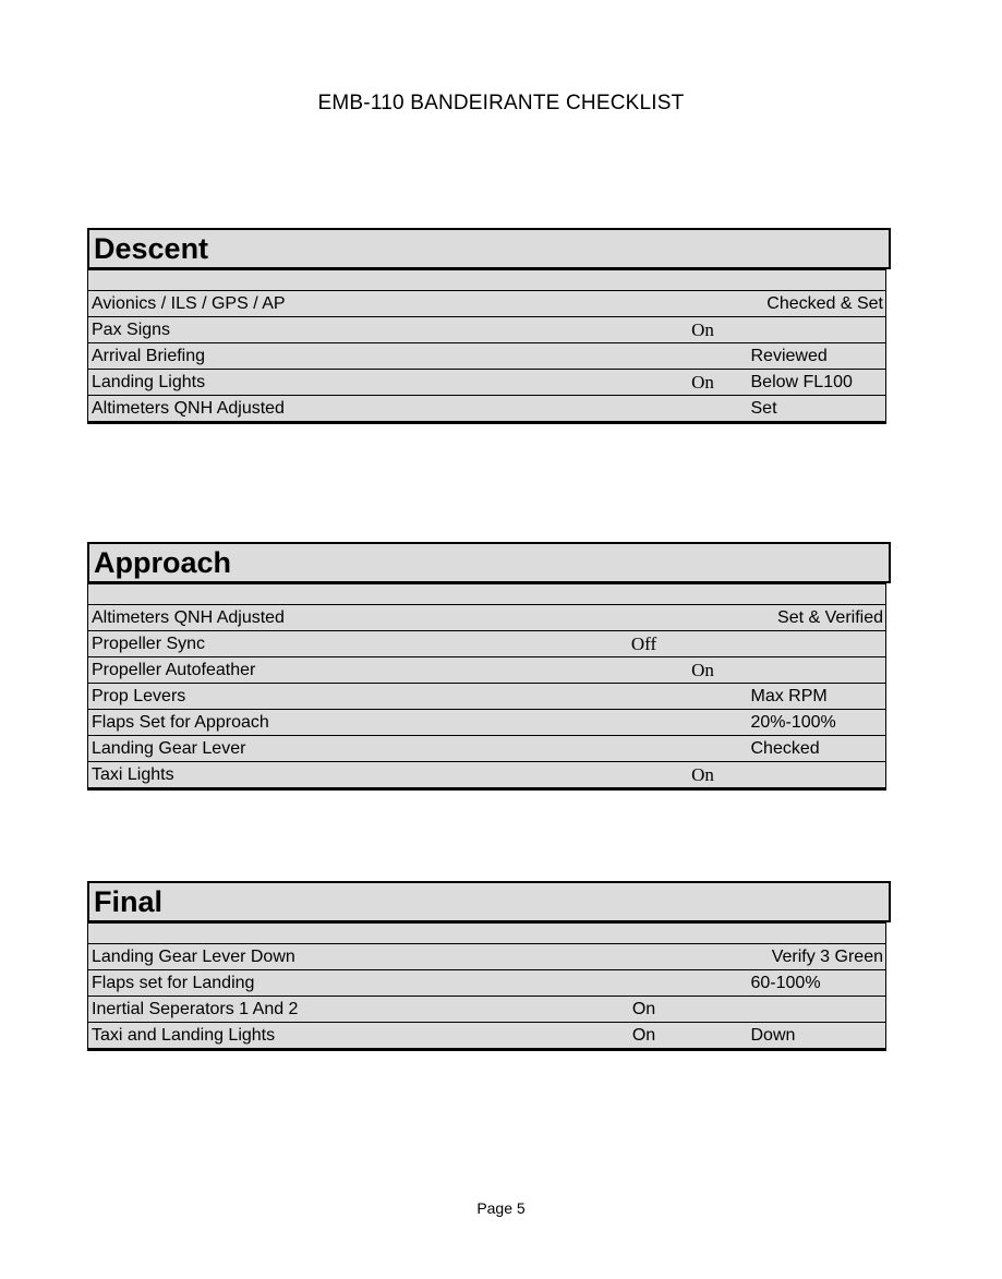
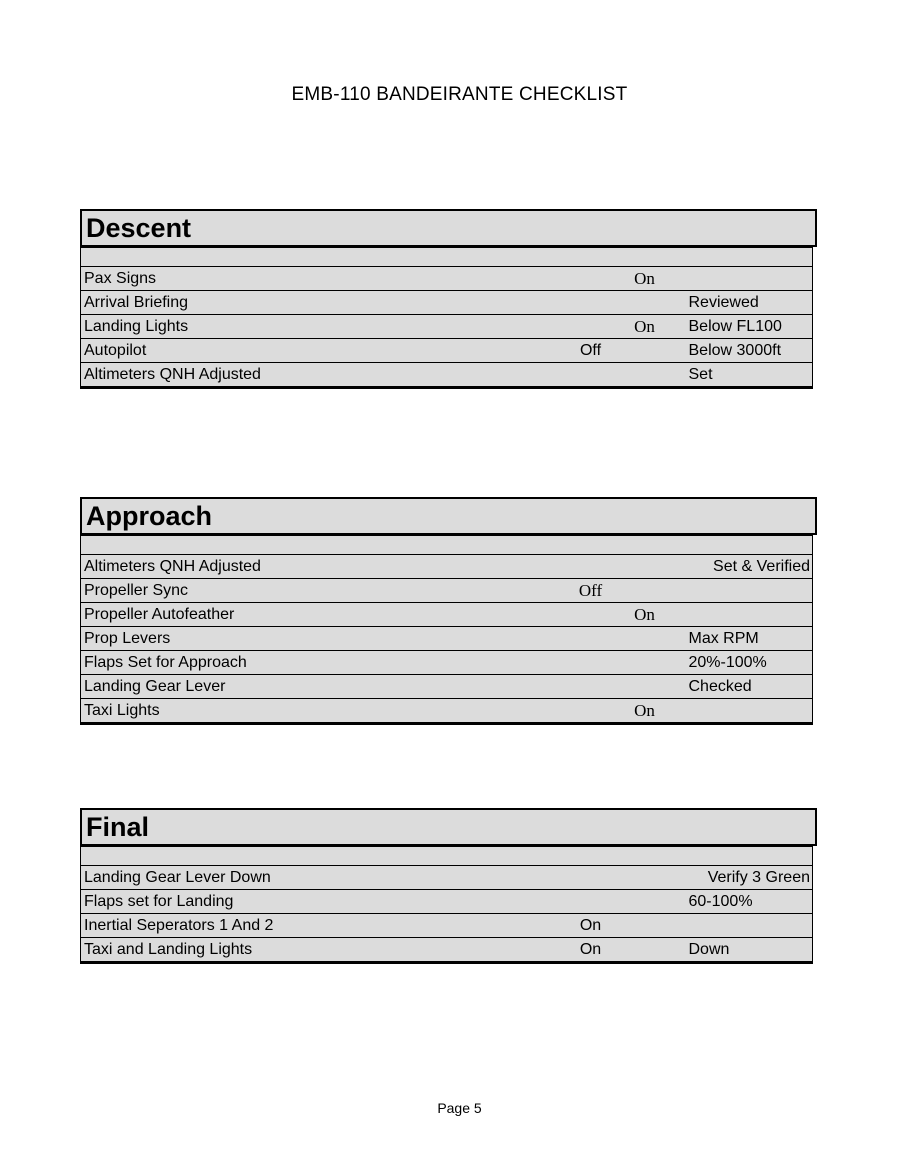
  EMB-110 BANDEIRANTE CHECKLIST
  Descent
- Avionics / ILS / GPS / AP		Checked & Set
  Pax Signs	On
  Arrival Briefing		Reviewed
  Landing Lights	On	Below FL100
+ Autopilot	Off	Below 3000ft
  Altimeters QNH Adjusted		Set
  Approach
  Altimeters QNH Adjusted		Set & Verified
  Propeller Sync	Off
  Propeller Autofeather	On
  Prop Levers		Max RPM
  Flaps Set for Approach		20%-100%
  Landing Gear Lever		Checked
  Taxi Lights	On
  Final
  Landing Gear Lever Down		Verify 3 Green
  Flaps set for Landing		60-100%
  Inertial Seperators 1 And 2	On
  Taxi and Landing Lights	On	Down
  Page 5
